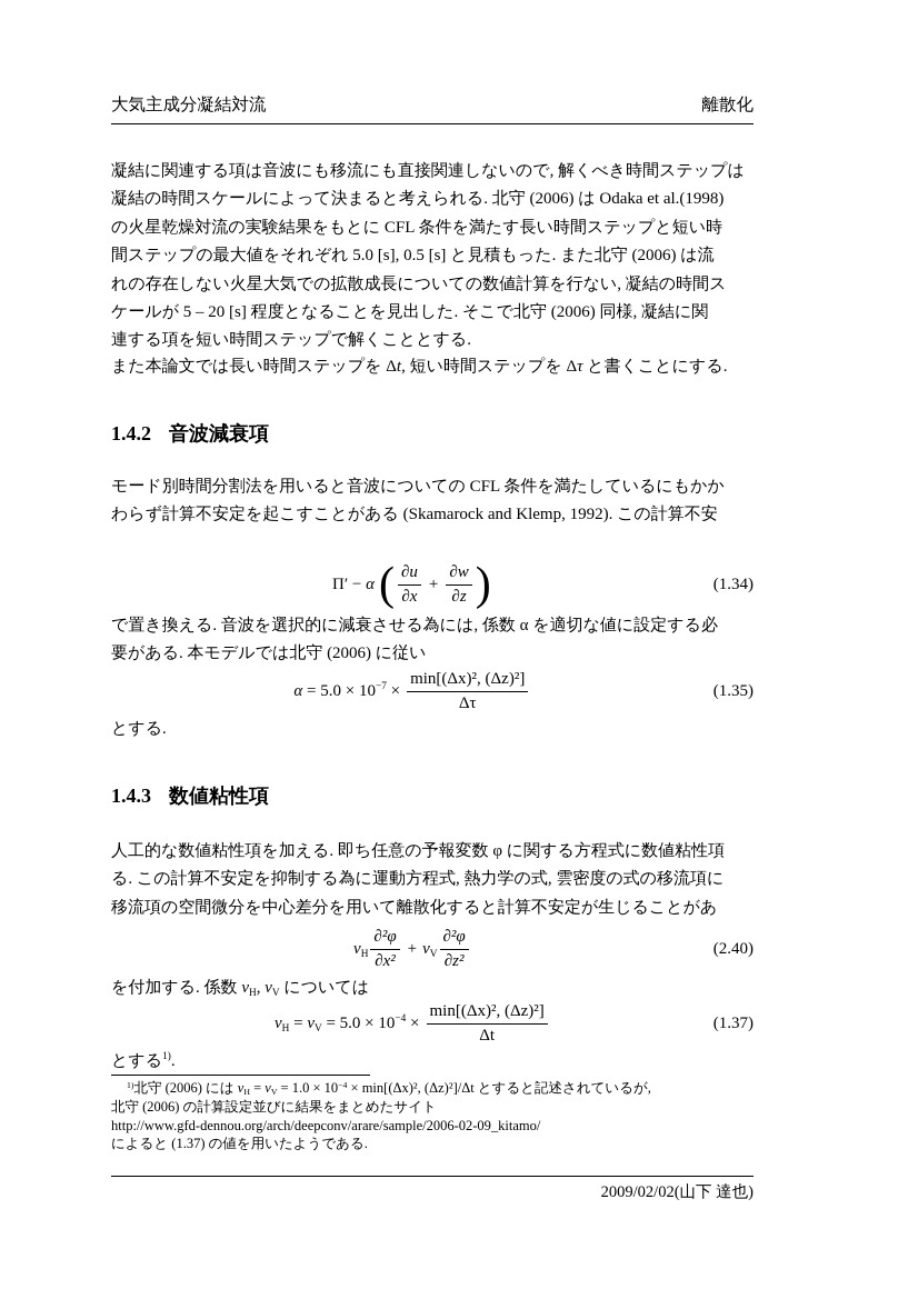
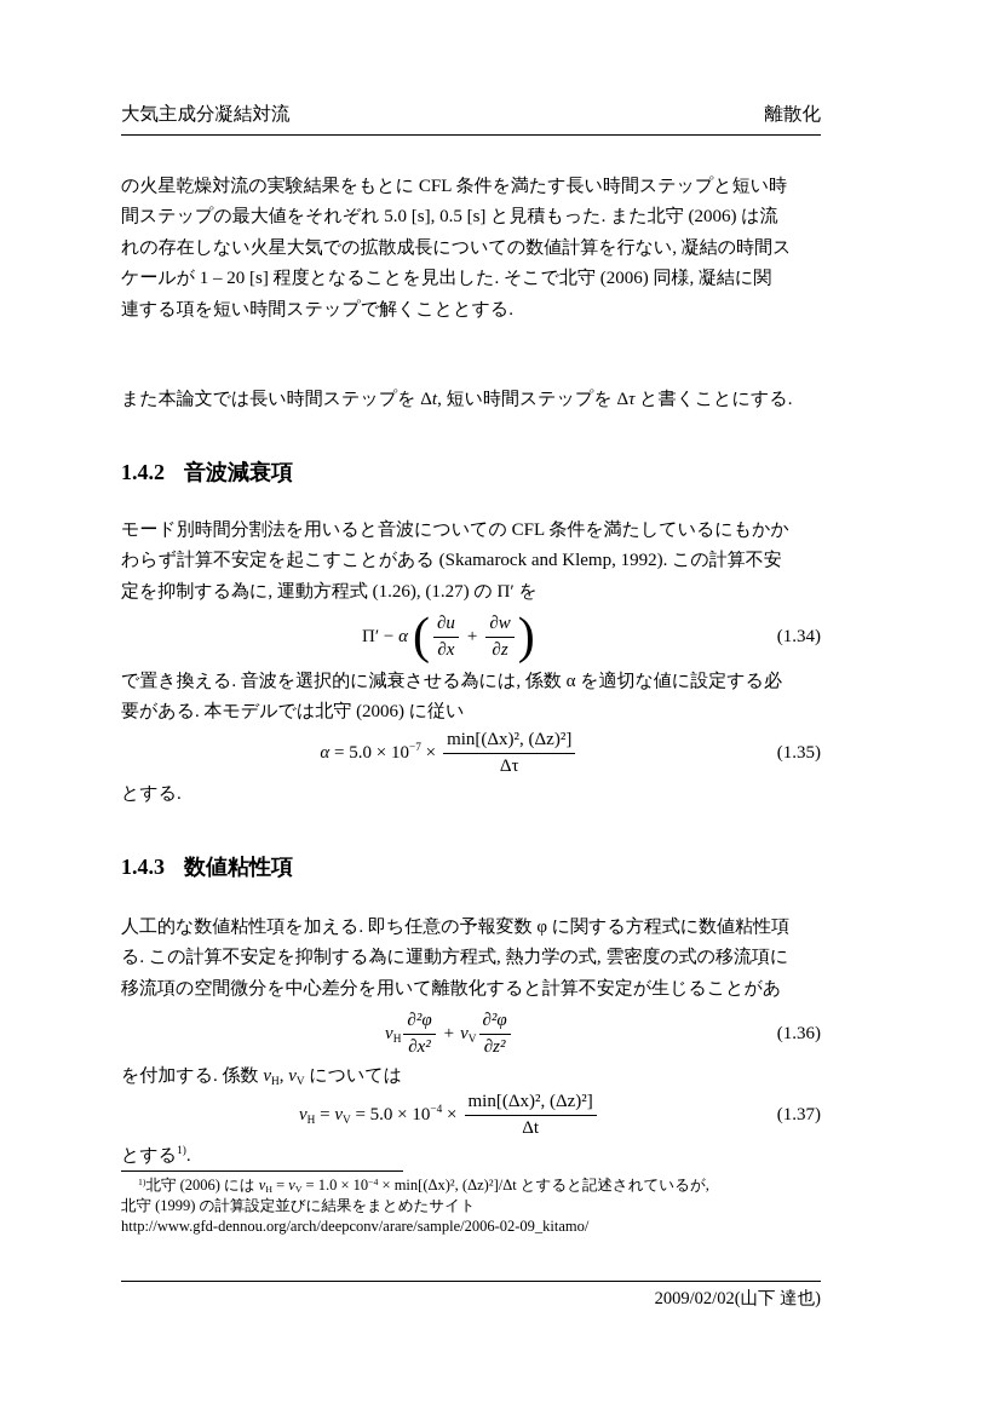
  大気主成分凝結対流
  離散化
- 凝結に関連する項は音波にも移流にも直接関連しないので, 解くべき時間ステップは
- 凝結の時間スケールによって決まると考えられる. 北守 (2006) は Odaka et al.(1998)
  の火星乾燥対流の実験結果をもとに CFL 条件を満たす長い時間ステップと短い時
  間ステップの最大値をそれぞれ 5.0 [s], 0.5 [s] と見積もった. また北守 (2006) は流
  れの存在しない火星大気での拡散成長についての数値計算を行ない, 凝結の時間ス
- ケールが 5 – 20 [s] 程度となることを見出した. そこで北守 (2006) 同様, 凝結に関
+ ケールが 1 – 20 [s] 程度となることを見出した. そこで北守 (2006) 同様, 凝結に関
  連する項を短い時間ステップで解くこととする.
  また本論文では長い時間ステップを Δt, 短い時間ステップを Δτ と書くことにする.
  1.4.2 音波減衰項
  モード別時間分割法を用いると音波についての CFL 条件を満たしているにもかか
  わらず計算不安定を起こすことがある (Skamarock and Klemp, 1992). この計算不安
+ 定を抑制する為に, 運動方程式 (1.26), (1.27) の Π′ を
  Π′ − α
  (
  ∂u
  ∂x
  +
  ∂w
  ∂z
  )
  (1.34)
  で置き換える. 音波を選択的に減衰させる為には, 係数 α を適切な値に設定する必
  要がある. 本モデルでは北守 (2006) に従い
  α = 5.0 × 10−7 ×
  min[(Δx)², (Δz)²]
  Δτ
  (1.35)
  とする.
  1.4.3 数値粘性項
  人工的な数値粘性項を加える. 即ち任意の予報変数 φ に関する方程式に数値粘性項
  る. この計算不安定を抑制する為に運動方程式, 熱力学の式, 雲密度の式の移流項に
  移流項の空間微分を中心差分を用いて離散化すると計算不安定が生じることがあ
  νH
  ∂²φ
  ∂x²
  +
  νV
  ∂²φ
  ∂z²
- (2.40)
+ (1.36)
  を付加する. 係数 νH, νV については
  νH = νV = 5.0 × 10−4 ×
  min[(Δx)², (Δz)²]
  Δt
  (1.37)
  とする1).
  1)北守 (2006) には νH = νV = 1.0 × 10−4 × min[(Δx)², (Δz)²]/Δt とすると記述されているが,
- 北守 (2006) の計算設定並びに結果をまとめたサイト
+ 北守 (1999) の計算設定並びに結果をまとめたサイト
  http://www.gfd-dennou.org/arch/deepconv/arare/sample/2006-02-09_kitamo/
- によると (1.37) の値を用いたようである.
  2009/02/02(山下 達也)
